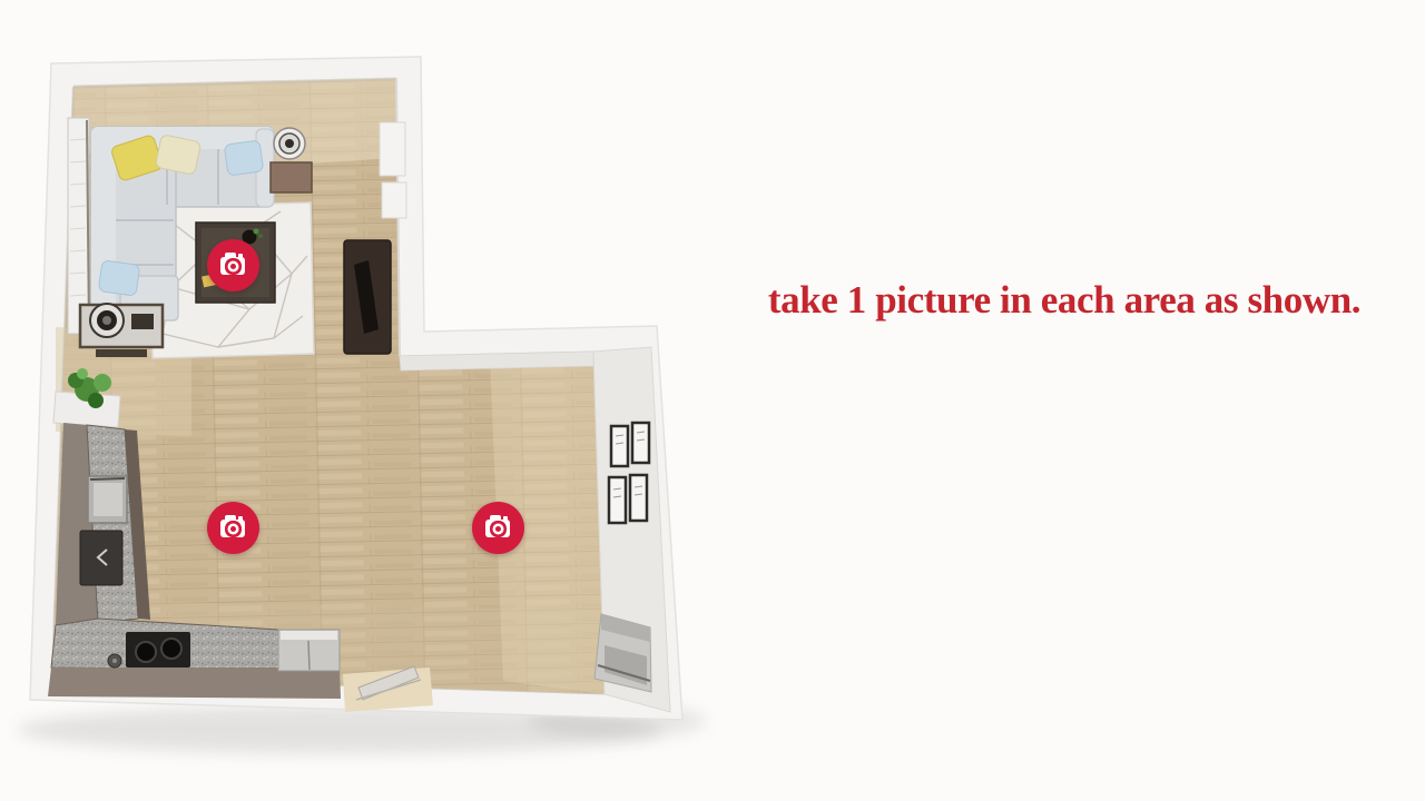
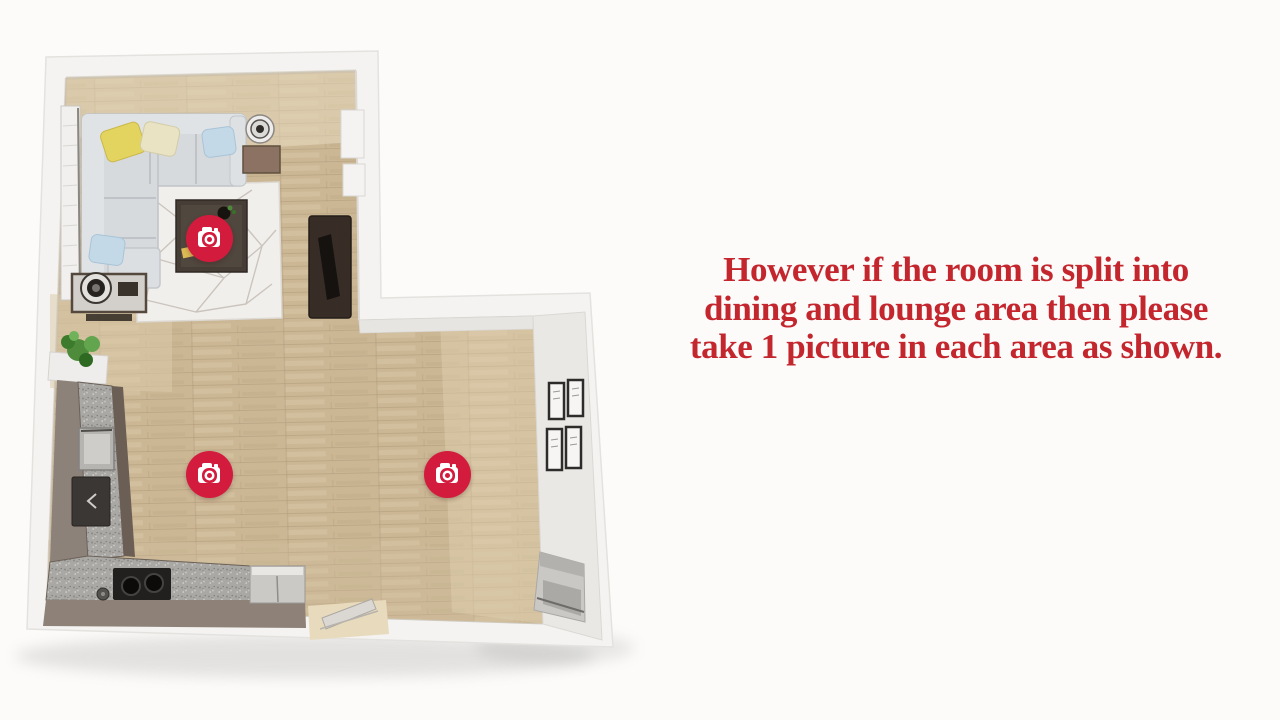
+ However if the room is split into
+ dining and lounge area then please
  take 1 picture in each area as shown.
